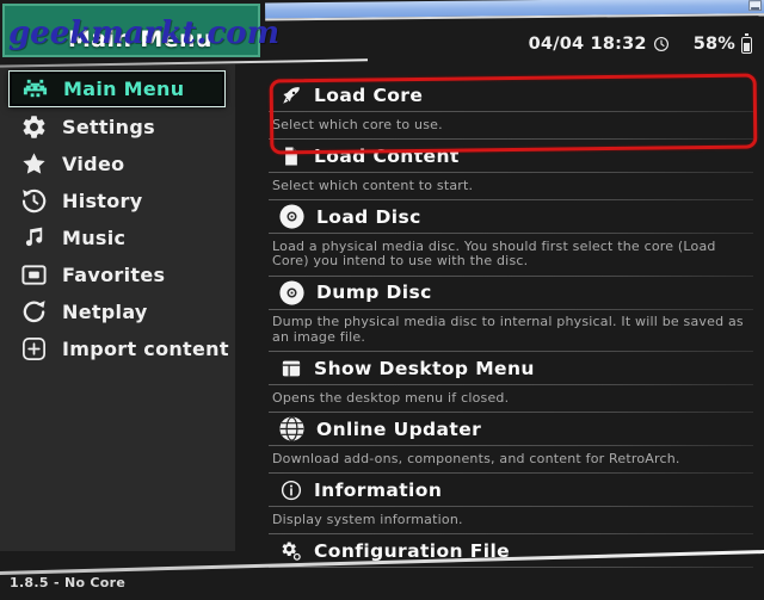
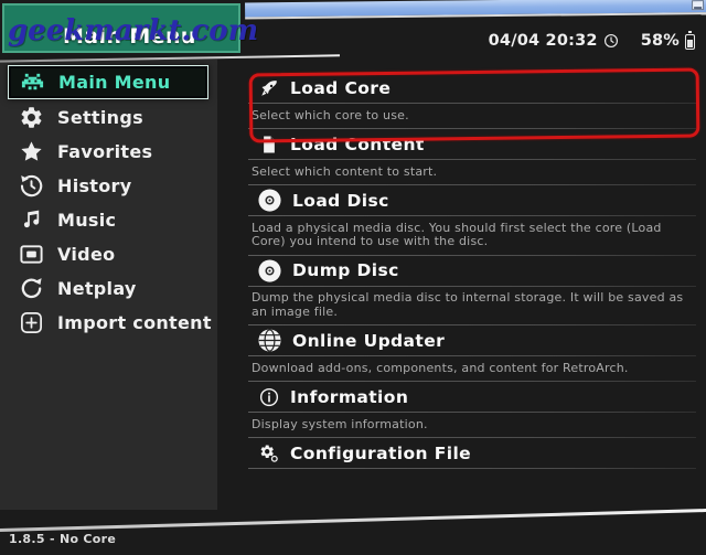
  Main Menu
  geekmarkt.com
- 04/04 18:32
+ 04/04 20:32
  58%
  Main Menu
  Settings
- Video
+ Favorites
  History
  Music
- Favorites
+ Video
  Netplay
  Import content
  Load Core
  Select which core to use.
  Load Content
  Select which content to start.
  Load Disc
  Load a physical media disc. You should first select the core (Load Core) you intend to use with the disc.
  Dump Disc
- Dump the physical media disc to internal physical. It will be saved as an image file.
+ Dump the physical media disc to internal storage. It will be saved as an image file.
- Show Desktop Menu
- Opens the desktop menu if closed.
  Online Updater
  Download add-ons, components, and content for RetroArch.
  Information
  Display system information.
  Configuration File
  1.8.5 - No Core
